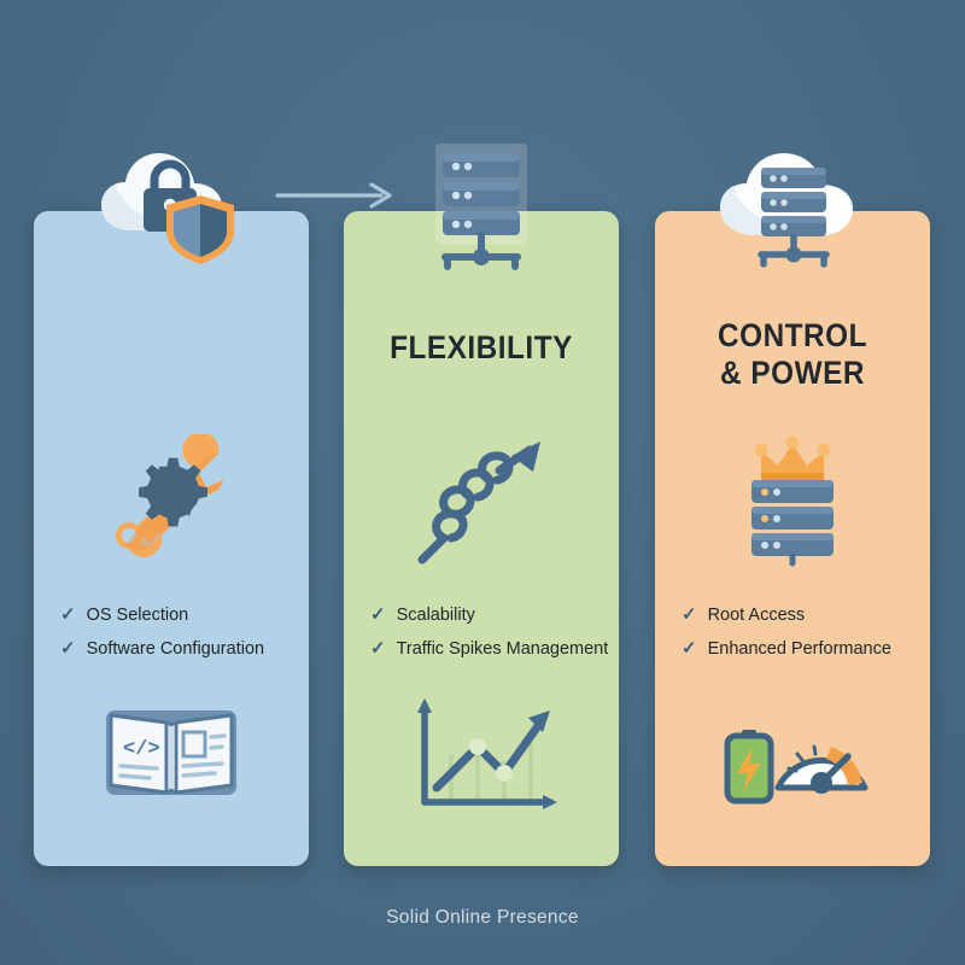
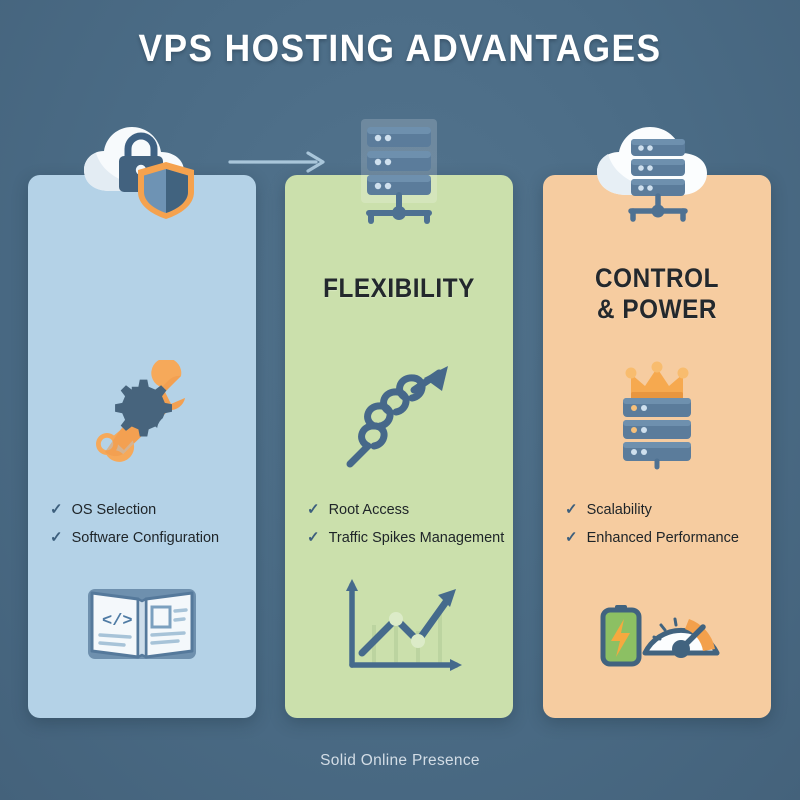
+ VPS HOSTING ADVANTAGES
  ✓
  OS Selection
  ✓
  Software Configuration
  </>
  FLEXIBILITY
  ✓
- Scalability
+ Root Access
  ✓
  Traffic Spikes Management
  CONTROL
  & POWER
  ✓
- Root Access
+ Scalability
  ✓
  Enhanced Performance
  Solid Online Presence
